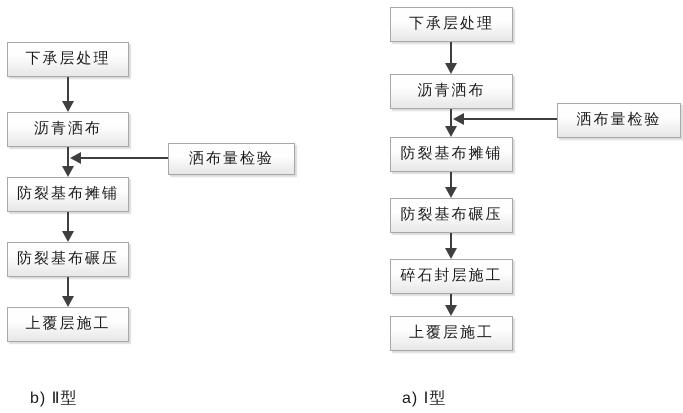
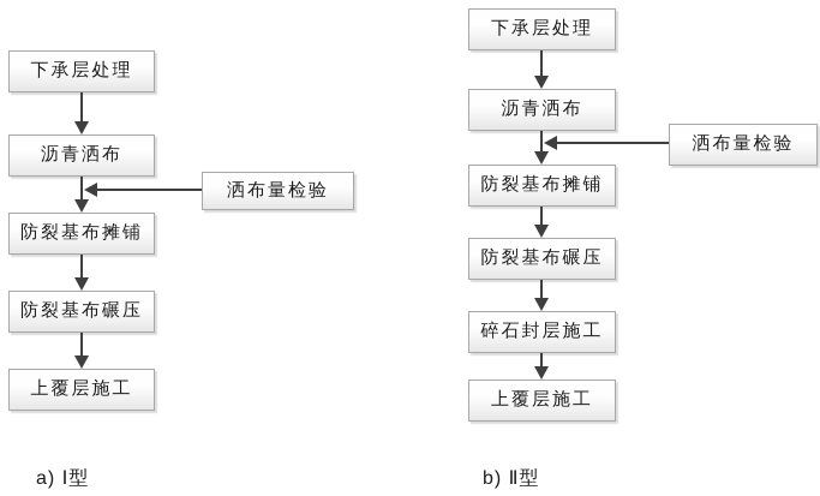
  下承层处理
  沥青洒布
  洒布量检验
  防裂基布摊铺
  防裂基布碾压
  上覆层施工
- b) Ⅱ型
+ a) Ⅰ型
  下承层处理
  沥青洒布
  洒布量检验
  防裂基布摊铺
  防裂基布碾压
  碎石封层施工
  上覆层施工
- a) Ⅰ型
+ b) Ⅱ型
